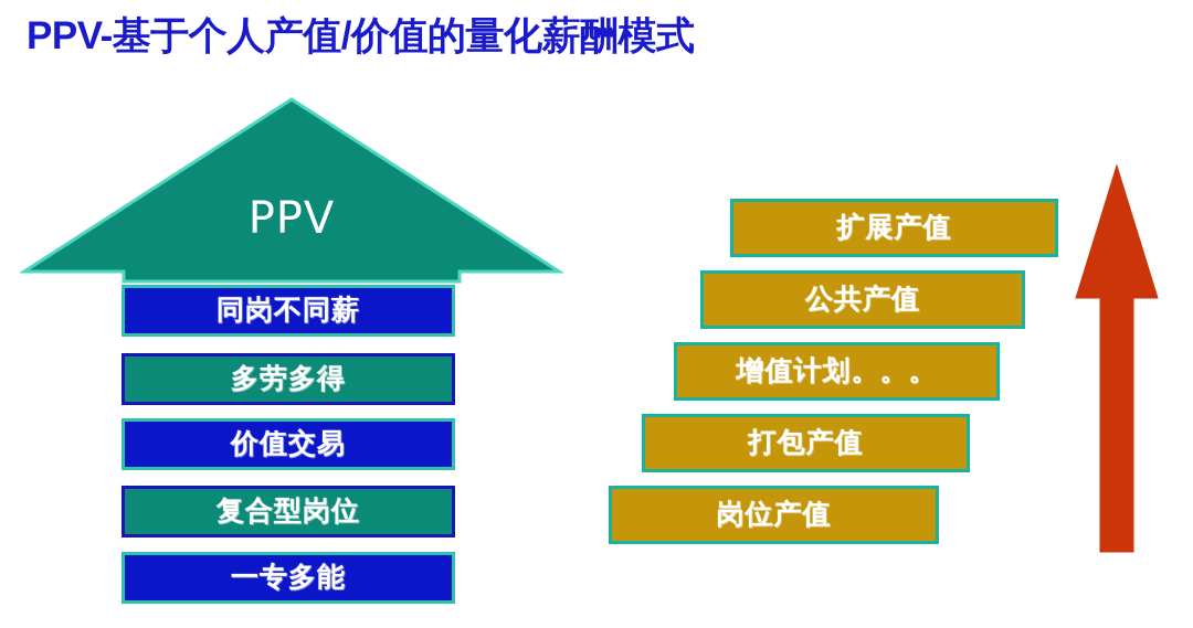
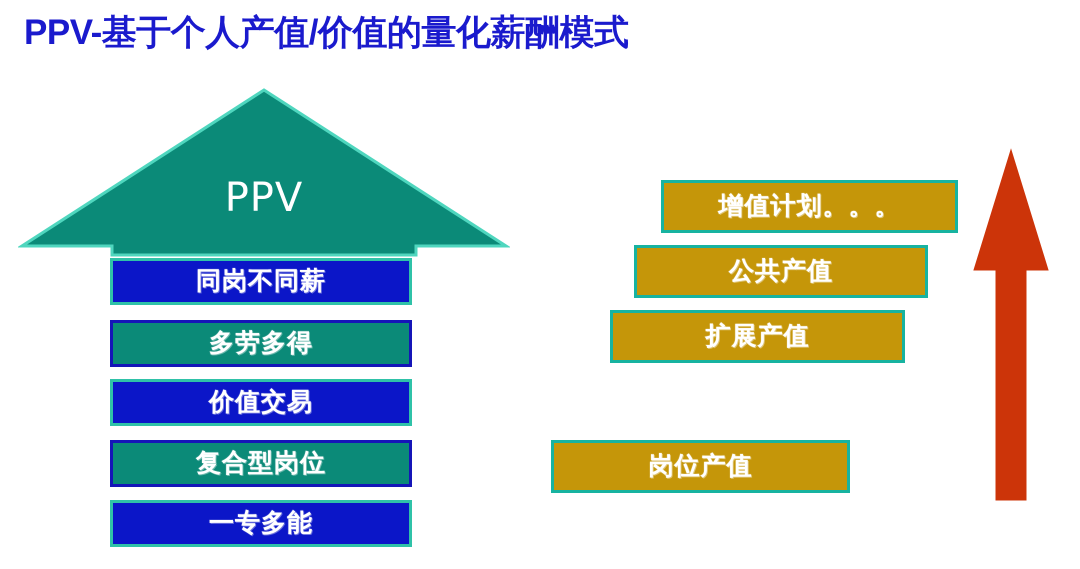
  PPV-基于个人产值/价值的量化薪酬模式
  PPV
  同岗不同薪
  多劳多得
  价值交易
  复合型岗位
  一专多能
- 扩展产值
+ 增值计划。。。
  公共产值
- 增值计划。。。
+ 扩展产值
- 打包产值
  岗位产值
